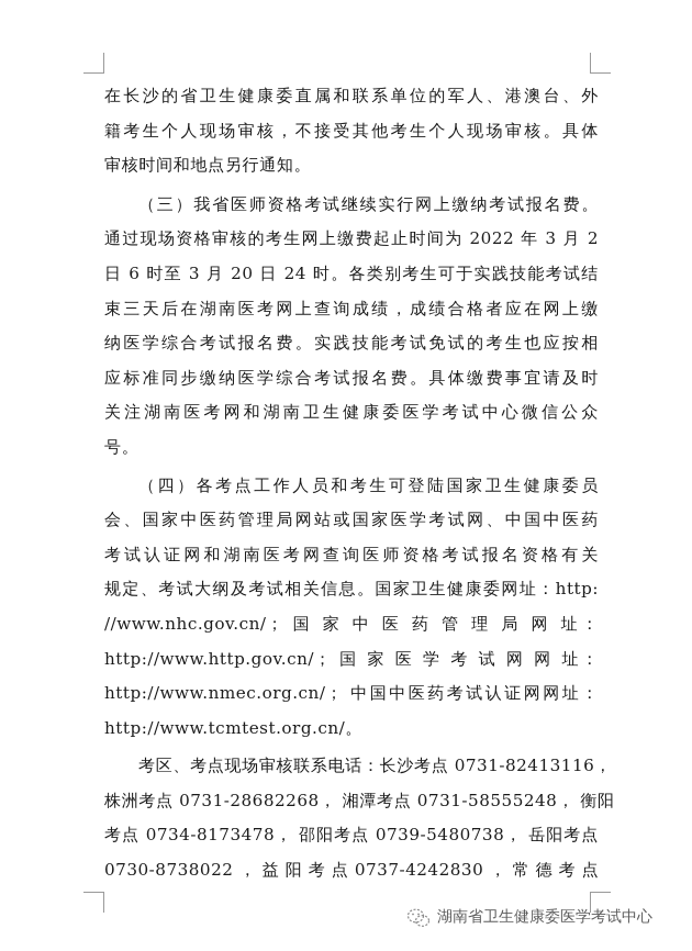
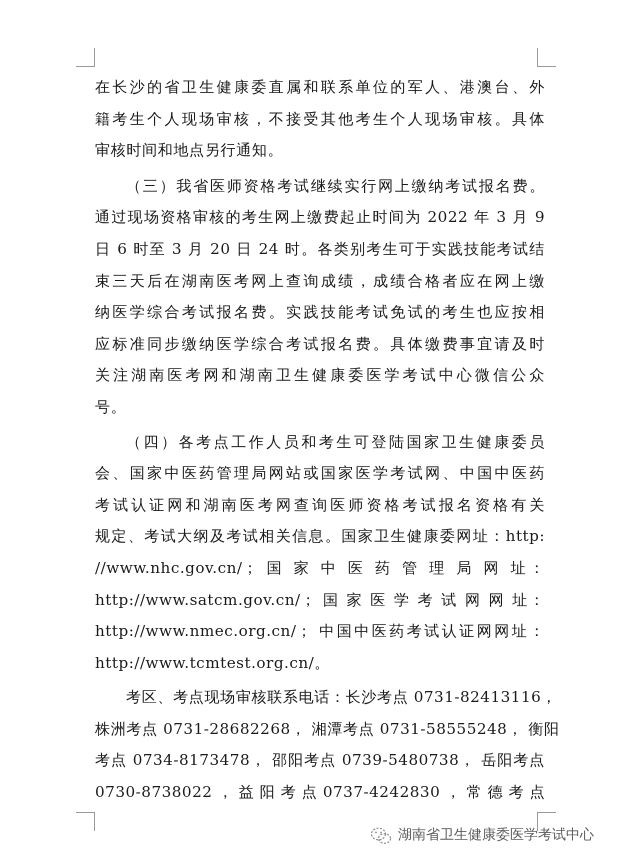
  在长沙的省卫生健康委直属和联系单位的军人、港澳台、外
  籍考生个人现场审核，不接受其他考生个人现场审核。具体
  审核时间和地点另行通知。
  （三）我省医师资格考试继续实行网上缴纳考试报名费。
- 通过现场资格审核的考生网上缴费起止时间为 2022 年 3 月 2
+ 通过现场资格审核的考生网上缴费起止时间为 2022 年 3 月 9
  日 6 时至 3 月 20 日 24 时。各类别考生可于实践技能考试结
  束三天后在湖南医考网上查询成绩，成绩合格者应在网上缴
  纳医学综合考试报名费。实践技能考试免试的考生也应按相
  应标准同步缴纳医学综合考试报名费。具体缴费事宜请及时
  关注湖南医考网和湖南卫生健康委医学考试中心微信公众
  号。
  （四）各考点工作人员和考生可登陆国家卫生健康委员
  会、国家中医药管理局网站或国家医学考试网、中国中医药
  考试认证网和湖南医考网查询医师资格考试报名资格有关
  规定、考试大纲及考试相关信息。国家卫生健康委网址：http:
  //www.nhc.gov.cn/； 国 家 中 医 药 管 理 局 网 址：
- http://www.http.gov.cn/； 国 家 医 学 考 试 网 网 址：
+ http://www.satcm.gov.cn/； 国 家 医 学 考 试 网 网 址：
  http://www.nmec.org.cn/； 中国中医药考试认证网网址：
  http://www.tcmtest.org.cn/。
  考区、考点现场审核联系电话：长沙考点 0731-82413116，
  株洲考点 0731-28682268， 湘潭考点 0731-58555248， 衡阳
  考点 0734-8173478， 邵阳考点 0739-5480738， 岳阳考点
  0730-8738022 ， 益 阳 考 点 0737-4242830 ， 常 德 考 点
  湖南省卫生健康委医学考试中心
